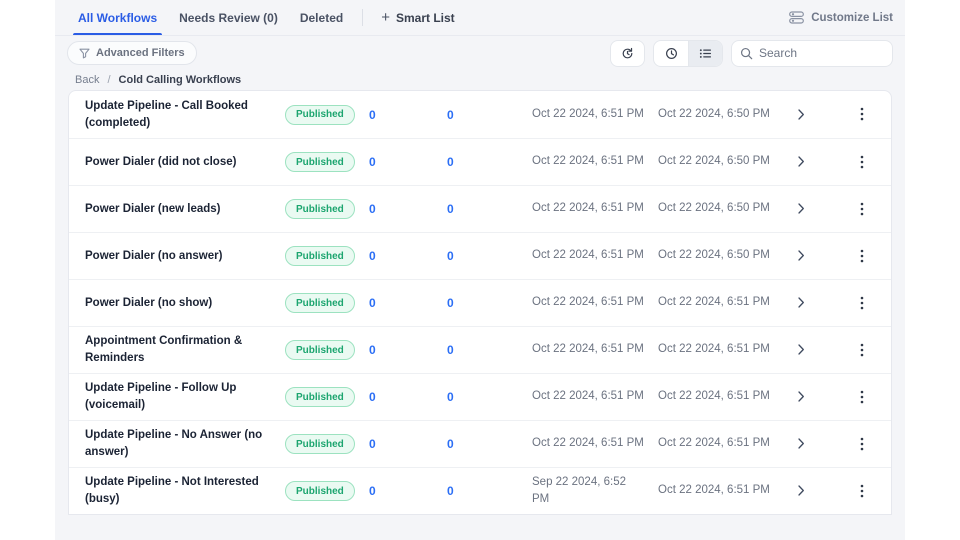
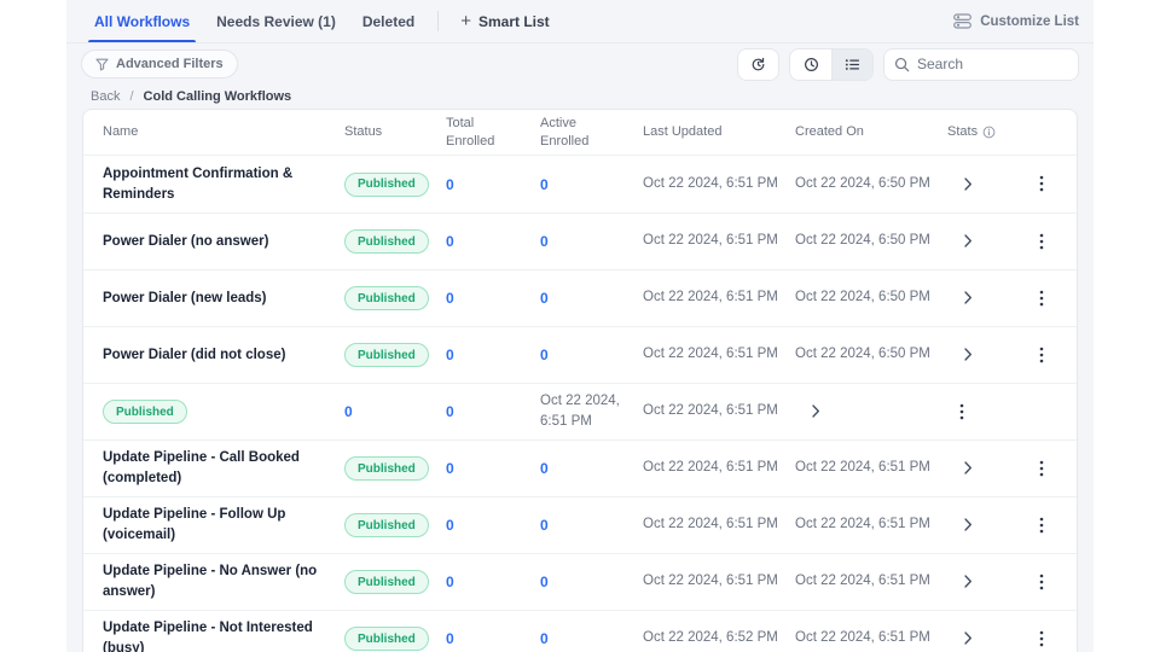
  All Workflows
- Needs Review (0)
+ Needs Review (1)
  Deleted
  +
  Smart List
  Customize List
  Advanced Filters
  Search
  Back
  /
  Cold Calling Workflows
+ Name
+ Status
+ Total Enrolled
+ Active Enrolled
+ Last Updated
+ Created On
+ Stats
- Update Pipeline - Call Booked (completed)
+ Appointment Confirmation & Reminders
  Published
  0
  0
  Oct 22 2024, 6:51 PM
  Oct 22 2024, 6:50 PM
- Power Dialer (did not close)
+ Power Dialer (no answer)
  Published
  0
  0
  Oct 22 2024, 6:51 PM
  Oct 22 2024, 6:50 PM
  Power Dialer (new leads)
  Published
  0
  0
  Oct 22 2024, 6:51 PM
  Oct 22 2024, 6:50 PM
- Power Dialer (no answer)
+ Power Dialer (did not close)
  Published
  0
  0
  Oct 22 2024, 6:51 PM
  Oct 22 2024, 6:50 PM
- Power Dialer (no show)
  Published
  0
  0
  Oct 22 2024, 6:51 PM
  Oct 22 2024, 6:51 PM
- Appointment Confirmation & Reminders
+ Update Pipeline - Call Booked (completed)
  Published
  0
  0
  Oct 22 2024, 6:51 PM
  Oct 22 2024, 6:51 PM
  Update Pipeline - Follow Up (voicemail)
  Published
  0
  0
  Oct 22 2024, 6:51 PM
  Oct 22 2024, 6:51 PM
  Update Pipeline - No Answer (no answer)
  Published
  0
  0
  Oct 22 2024, 6:51 PM
  Oct 22 2024, 6:51 PM
  Update Pipeline - Not Interested (busy)
  Published
  0
  0
- Sep 22 2024, 6:52 PM
+ Oct 22 2024, 6:52 PM
  Oct 22 2024, 6:51 PM
